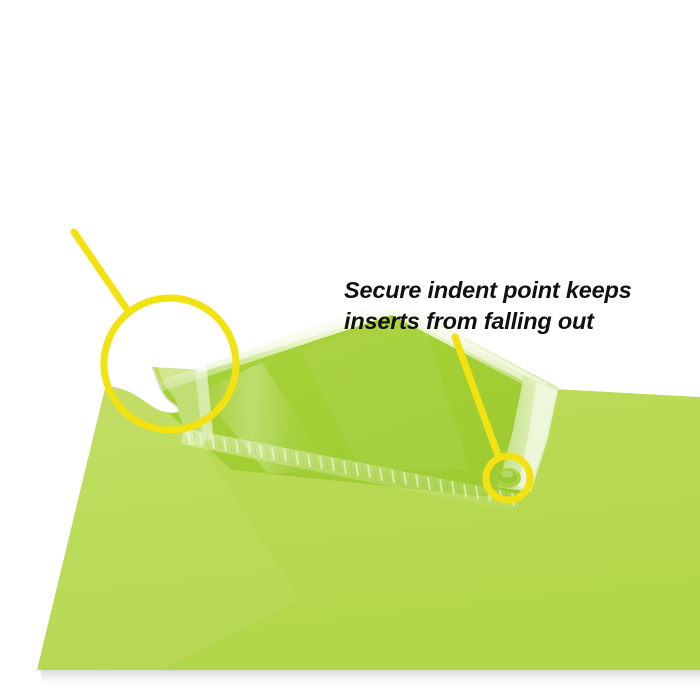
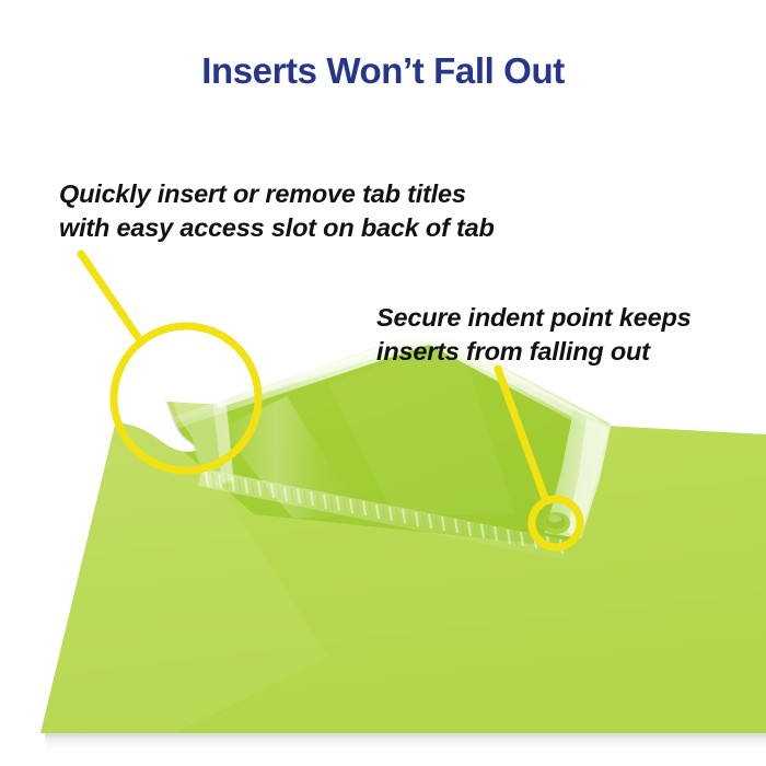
+ Inserts Won’t Fall Out
+ Quickly insert or remove tab titles
+ with easy access slot on back of tab
  Secure indent point keeps
  inserts from falling out
